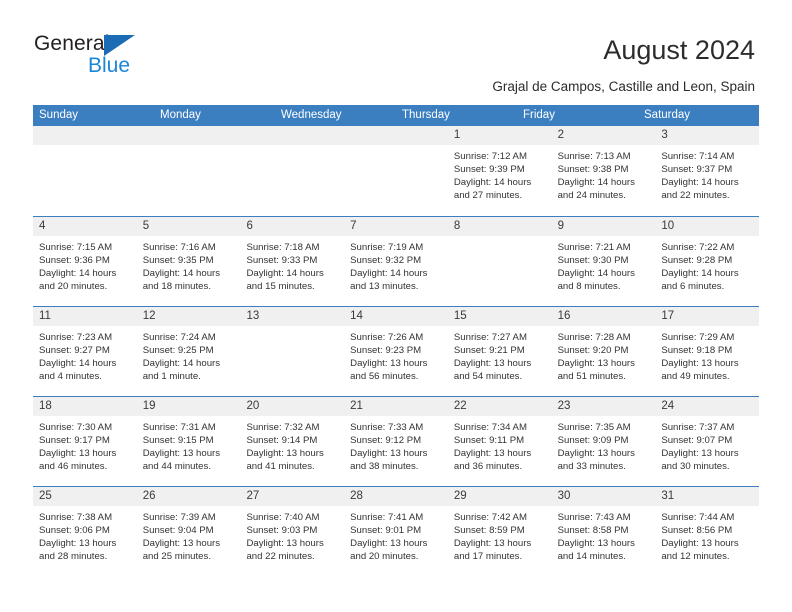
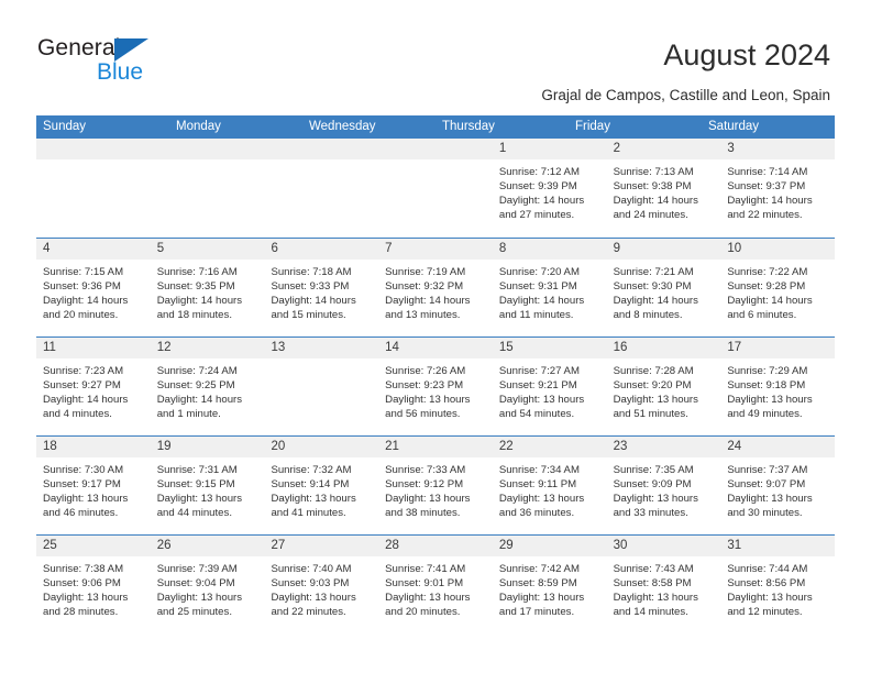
  General
  Blue
  August 2024
  Grajal de Campos, Castille and Leon, Spain
  Sunday
  Monday
  Wednesday
  Thursday
  Friday
  Saturday
  1
  Sunrise: 7:12 AM
  Sunset: 9:39 PM
  Daylight: 14 hours and 27 minutes.
  2
  Sunrise: 7:13 AM
  Sunset: 9:38 PM
  Daylight: 14 hours and 24 minutes.
  3
  Sunrise: 7:14 AM
  Sunset: 9:37 PM
  Daylight: 14 hours and 22 minutes.
  4
  Sunrise: 7:15 AM
  Sunset: 9:36 PM
  Daylight: 14 hours and 20 minutes.
  5
  Sunrise: 7:16 AM
  Sunset: 9:35 PM
  Daylight: 14 hours and 18 minutes.
  6
  Sunrise: 7:18 AM
  Sunset: 9:33 PM
  Daylight: 14 hours and 15 minutes.
  7
  Sunrise: 7:19 AM
  Sunset: 9:32 PM
  Daylight: 14 hours and 13 minutes.
  8
+ Sunrise: 7:20 AM
+ Sunset: 9:31 PM
+ Daylight: 14 hours and 11 minutes.
  9
  Sunrise: 7:21 AM
  Sunset: 9:30 PM
  Daylight: 14 hours and 8 minutes.
  10
  Sunrise: 7:22 AM
  Sunset: 9:28 PM
  Daylight: 14 hours and 6 minutes.
  11
  Sunrise: 7:23 AM
  Sunset: 9:27 PM
  Daylight: 14 hours and 4 minutes.
  12
  Sunrise: 7:24 AM
  Sunset: 9:25 PM
  Daylight: 14 hours and 1 minute.
  13
  14
  Sunrise: 7:26 AM
  Sunset: 9:23 PM
  Daylight: 13 hours and 56 minutes.
  15
  Sunrise: 7:27 AM
  Sunset: 9:21 PM
  Daylight: 13 hours and 54 minutes.
  16
  Sunrise: 7:28 AM
  Sunset: 9:20 PM
  Daylight: 13 hours and 51 minutes.
  17
  Sunrise: 7:29 AM
  Sunset: 9:18 PM
  Daylight: 13 hours and 49 minutes.
  18
  Sunrise: 7:30 AM
  Sunset: 9:17 PM
  Daylight: 13 hours and 46 minutes.
  19
  Sunrise: 7:31 AM
  Sunset: 9:15 PM
  Daylight: 13 hours and 44 minutes.
  20
  Sunrise: 7:32 AM
  Sunset: 9:14 PM
  Daylight: 13 hours and 41 minutes.
  21
  Sunrise: 7:33 AM
  Sunset: 9:12 PM
  Daylight: 13 hours and 38 minutes.
  22
  Sunrise: 7:34 AM
  Sunset: 9:11 PM
  Daylight: 13 hours and 36 minutes.
  23
  Sunrise: 7:35 AM
  Sunset: 9:09 PM
  Daylight: 13 hours and 33 minutes.
  24
  Sunrise: 7:37 AM
  Sunset: 9:07 PM
  Daylight: 13 hours and 30 minutes.
  25
  Sunrise: 7:38 AM
  Sunset: 9:06 PM
  Daylight: 13 hours and 28 minutes.
  26
  Sunrise: 7:39 AM
  Sunset: 9:04 PM
  Daylight: 13 hours and 25 minutes.
  27
  Sunrise: 7:40 AM
  Sunset: 9:03 PM
  Daylight: 13 hours and 22 minutes.
  28
  Sunrise: 7:41 AM
  Sunset: 9:01 PM
  Daylight: 13 hours and 20 minutes.
  29
  Sunrise: 7:42 AM
  Sunset: 8:59 PM
  Daylight: 13 hours and 17 minutes.
  30
  Sunrise: 7:43 AM
  Sunset: 8:58 PM
  Daylight: 13 hours and 14 minutes.
  31
  Sunrise: 7:44 AM
  Sunset: 8:56 PM
  Daylight: 13 hours and 12 minutes.
